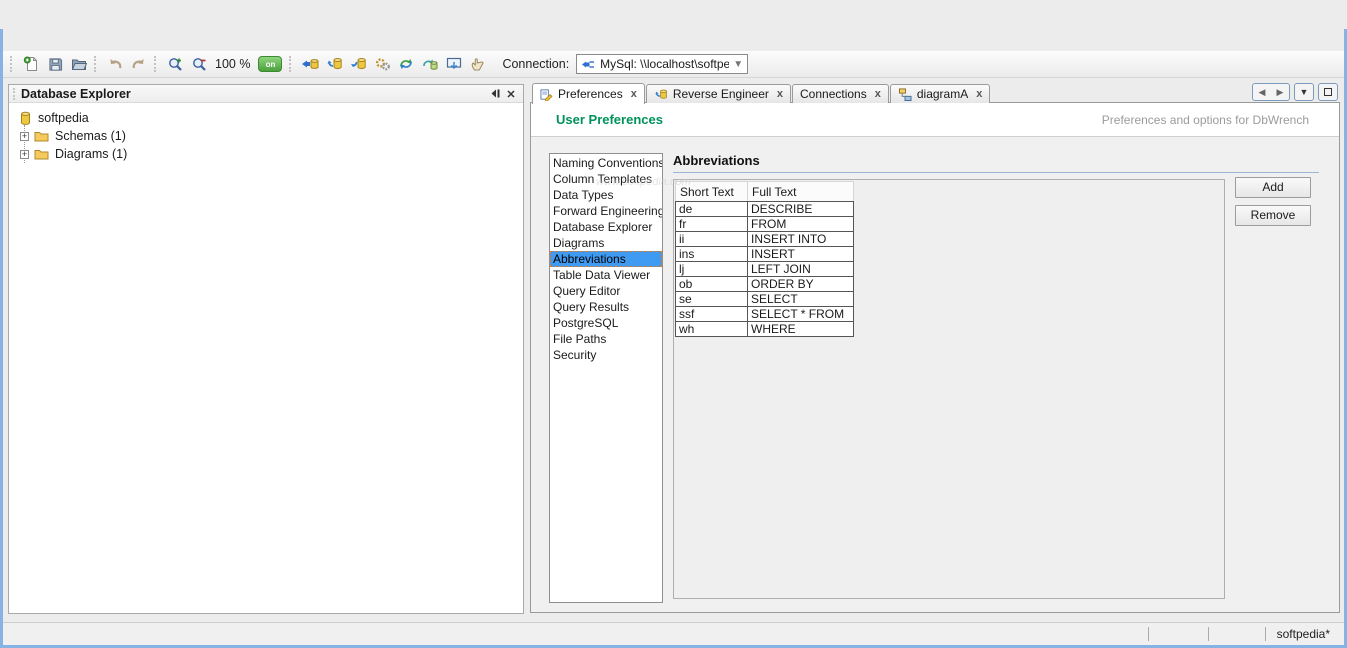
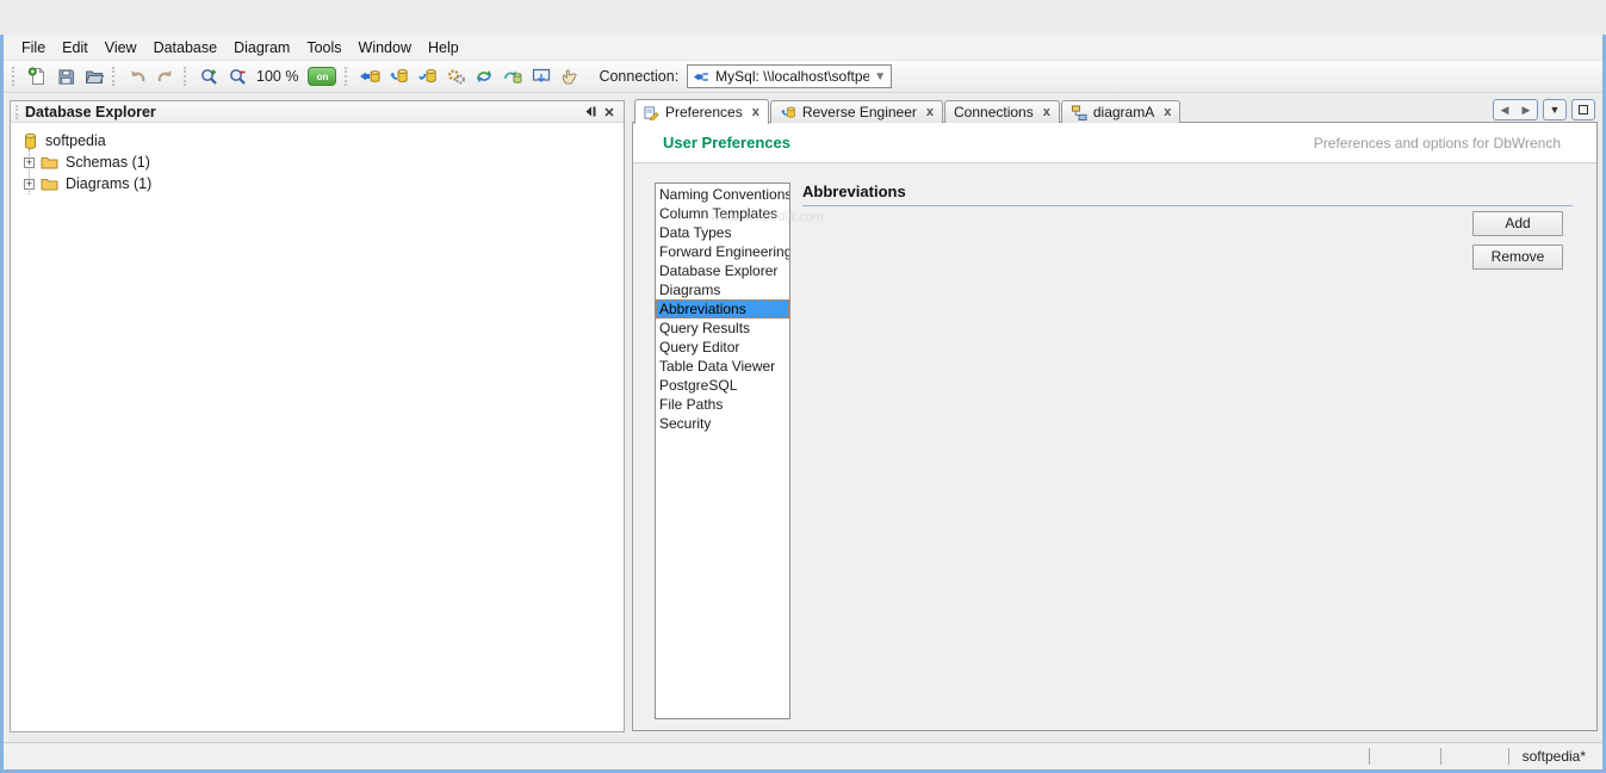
+ File
+ Edit
+ View
+ Database
+ Diagram
+ Tools
+ Window
+ Help
  100 %
  on
  Connection:
  MySql: \\localhost\softpe
  ▼
  Database Explorer
  softpedia
  Schemas (1)
  Diagrams (1)
  Preferences
  x
  Reverse Engineer
  x
  Connections
  x
  diagramA
  x
  ◀
  ▶
  ▼
  User Preferences
  Preferences and options for DbWrench
  Naming Conventions
  Column Templates
  Data Types
  Forward Engineering
  Database Explorer
  Diagrams
  Abbreviations
- Table Data Viewer
+ Query Results
  Query Editor
- Query Results
+ Table Data Viewer
  PostgreSQL
  File Paths
  Security
  Abbreviations
- Short Text	Full Text
- de	DESCRIBE
- fr	FROM
- ii	INSERT INTO
- ins	INSERT
- lj	LEFT JOIN
- ob	ORDER BY
- se	SELECT
- ssf	SELECT * FROM
- wh	WHERE
  Add
  Remove
  www.softpedia.com
  softpedia*
